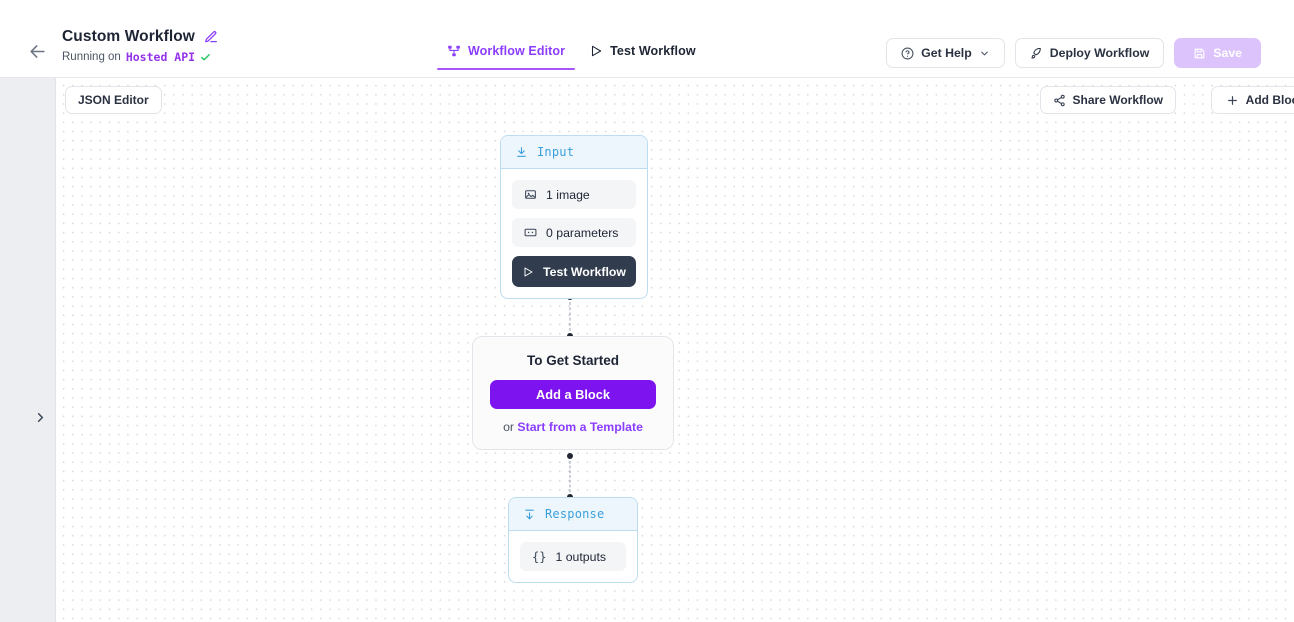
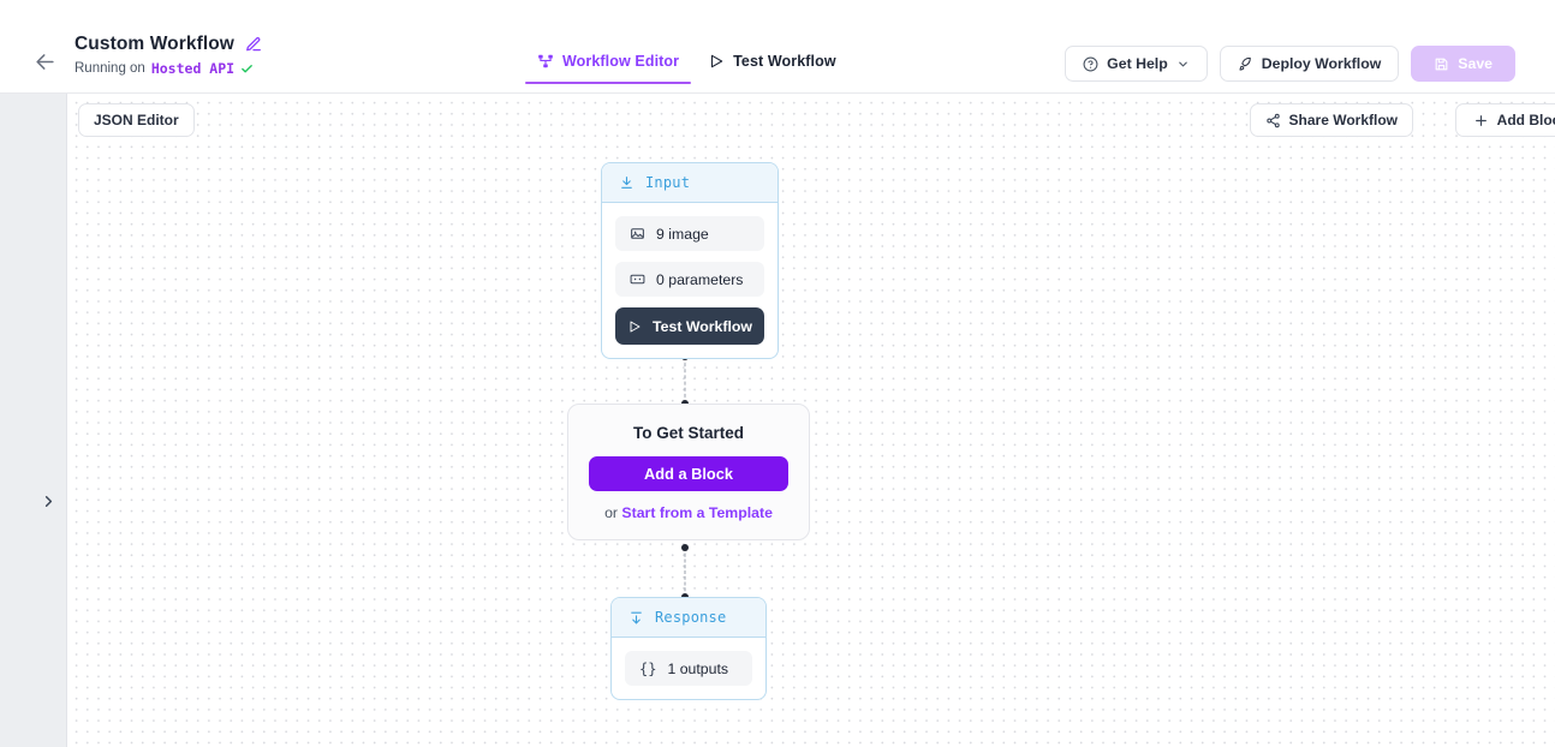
  Custom Workflow
  Running on
  Hosted API
  Workflow Editor
  Test Workflow
  Get Help
  Deploy Workflow
  Save
  JSON Editor
  Share Workflow
  Add Blo
  Input
- 1 image
+ 9 image
  0 parameters
  Test Workflow
  To Get Started
  Add a Block
  or Start from a Template
  Response
  {}
  1 outputs
